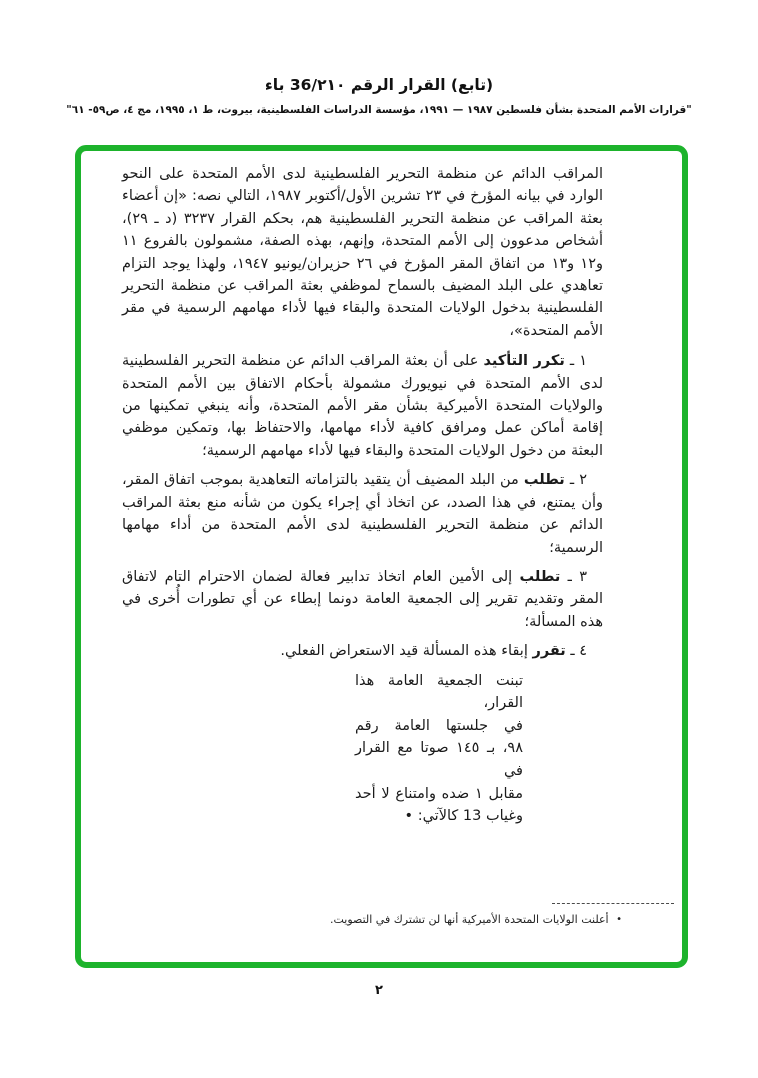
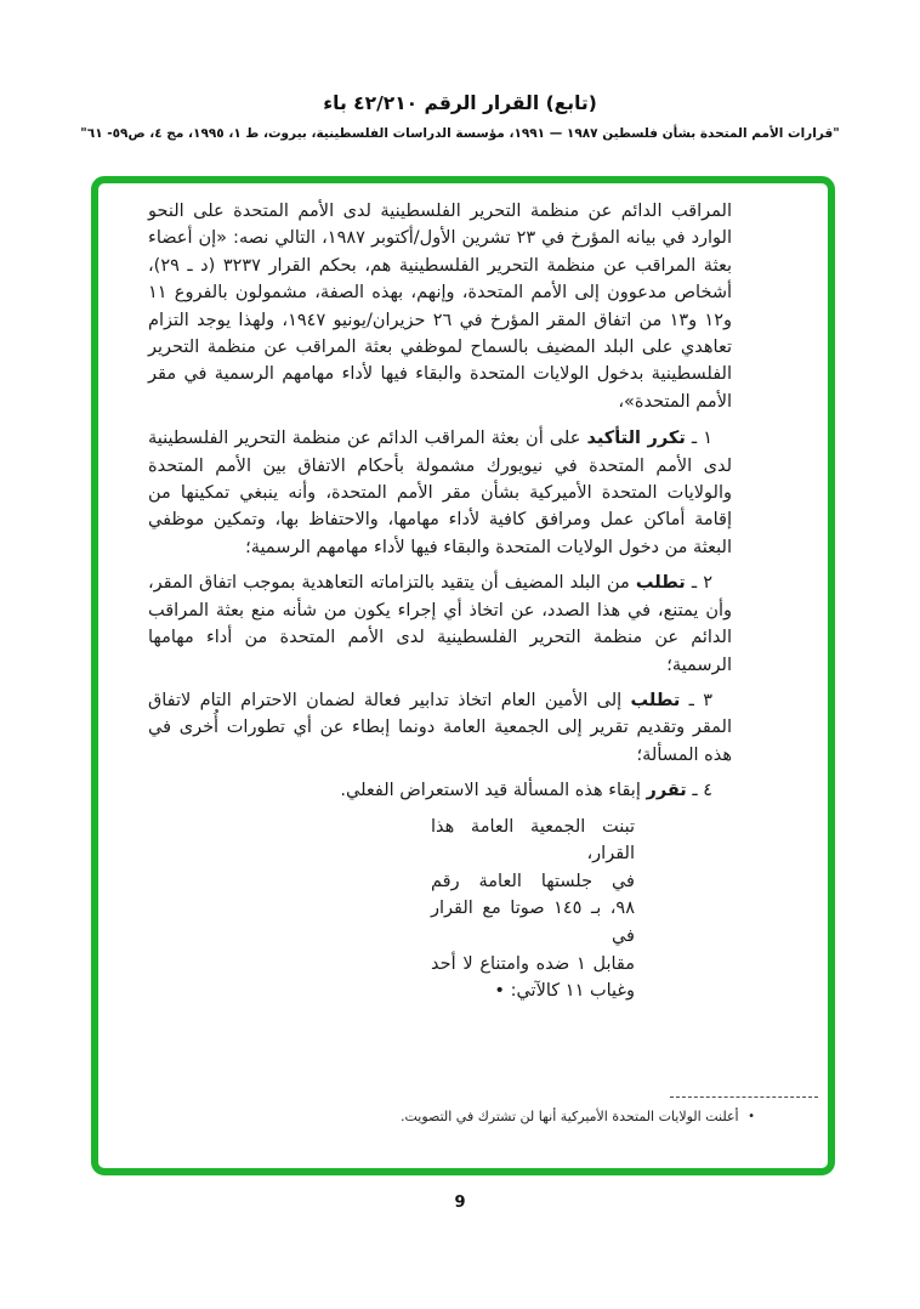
- (تابع) القرار الرقم 36/٢١٠ باء
+ (تابع) القرار الرقم ٤٢/٢١٠ باء
  "قرارات الأمم المتحدة بشأن فلسطين ١٩٨٧ — ١٩٩١، مؤسسة الدراسات الفلسطينية، بيروت، ط ١، ١٩٩٥، مج ٤، ص٥٩- ٦١"
  المراقب الدائم عن منظمة التحرير الفلسطينية لدى الأمم المتحدة على النحو الوارد في بيانه المؤرخ في ٢٣ تشرين الأول/أكتوبر ١٩٨٧، التالي نصه: «إن أعضاء بعثة المراقب عن منظمة التحرير الفلسطينية هم، بحكم القرار ٣٢٣٧ (د ـ ٢٩)، أشخاص مدعوون إلى الأمم المتحدة، وإنهم، بهذه الصفة، مشمولون بالفروع ١١ و١٢ و١٣ من اتفاق المقر المؤرخ في ٢٦ حزيران/يونيو ١٩٤٧، ولهذا يوجد التزام تعاهدي على البلد المضيف بالسماح لموظفي بعثة المراقب عن منظمة التحرير الفلسطينية بدخول الولايات المتحدة والبقاء فيها لأداء مهامهم الرسمية في مقر الأمم المتحدة»،
  ١ ـ تكرر التأكيد على أن بعثة المراقب الدائم عن منظمة التحرير الفلسطينية لدى الأمم المتحدة في نيويورك مشمولة بأحكام الاتفاق بين الأمم المتحدة والولايات المتحدة الأميركية بشأن مقر الأمم المتحدة، وأنه ينبغي تمكينها من إقامة أماكن عمل ومرافق كافية لأداء مهامها، والاحتفاظ بها، وتمكين موظفي البعثة من دخول الولايات المتحدة والبقاء فيها لأداء مهامهم الرسمية؛
  ٢ ـ تطلب من البلد المضيف أن يتقيد بالتزاماته التعاهدية بموجب اتفاق المقر، وأن يمتنع، في هذا الصدد، عن اتخاذ أي إجراء يكون من شأنه منع بعثة المراقب الدائم عن منظمة التحرير الفلسطينية لدى الأمم المتحدة من أداء مهامها الرسمية؛
  ٣ ـ تطلب إلى الأمين العام اتخاذ تدابير فعالة لضمان الاحترام التام لاتفاق المقر وتقديم تقرير إلى الجمعية العامة دونما إبطاء عن أي تطورات أُخرى في هذه المسألة؛
  ٤ ـ تقرر إبقاء هذه المسألة قيد الاستعراض الفعلي.
  تبنت الجمعية العامة هذا القرار،
  في جلستها العامة رقم
  ٩٨، بـ ١٤٥ صوتا مع القرار في
  مقابل ١ ضده وامتناع لا أحد
- وغياب 13 كالآتي: •
+ وغياب ١١ كالآتي: •
  • أعلنت الولايات المتحدة الأميركية أنها لن تشترك في التصويت.
- ٢
+ 9
